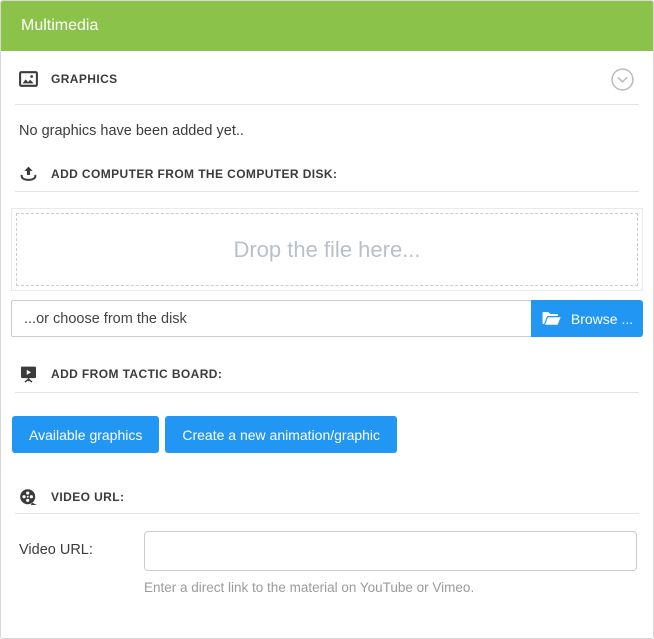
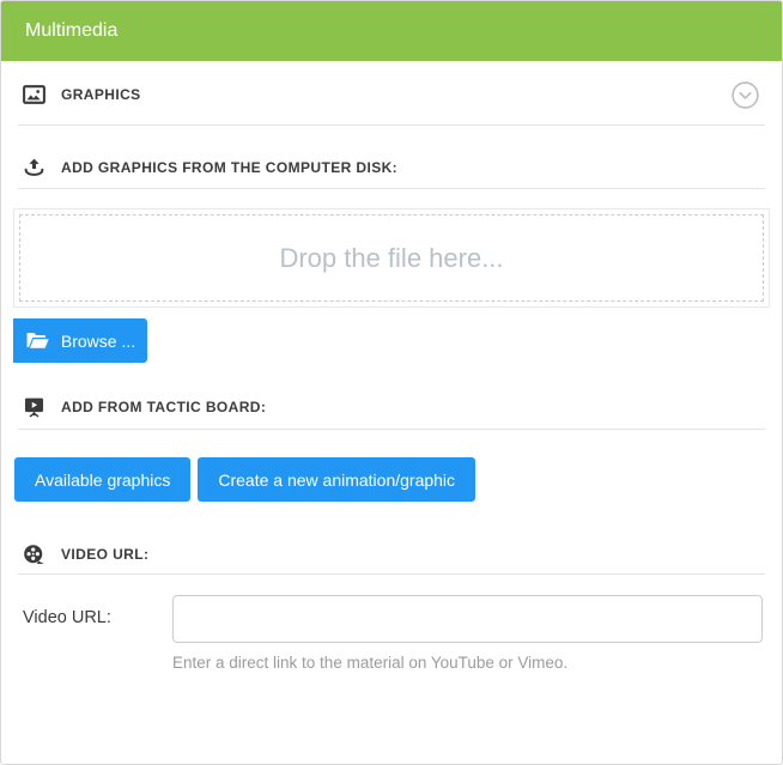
  Multimedia
  GRAPHICS
- No graphics have been added yet..
- ADD COMPUTER FROM THE COMPUTER DISK:
+ ADD GRAPHICS FROM THE COMPUTER DISK:
  Drop the file here...
- ...or choose from the disk
  Browse ...
  ADD FROM TACTIC BOARD:
  Available graphics
  Create a new animation/graphic
  VIDEO URL:
  Video URL:
  Enter a direct link to the material on YouTube or Vimeo.
